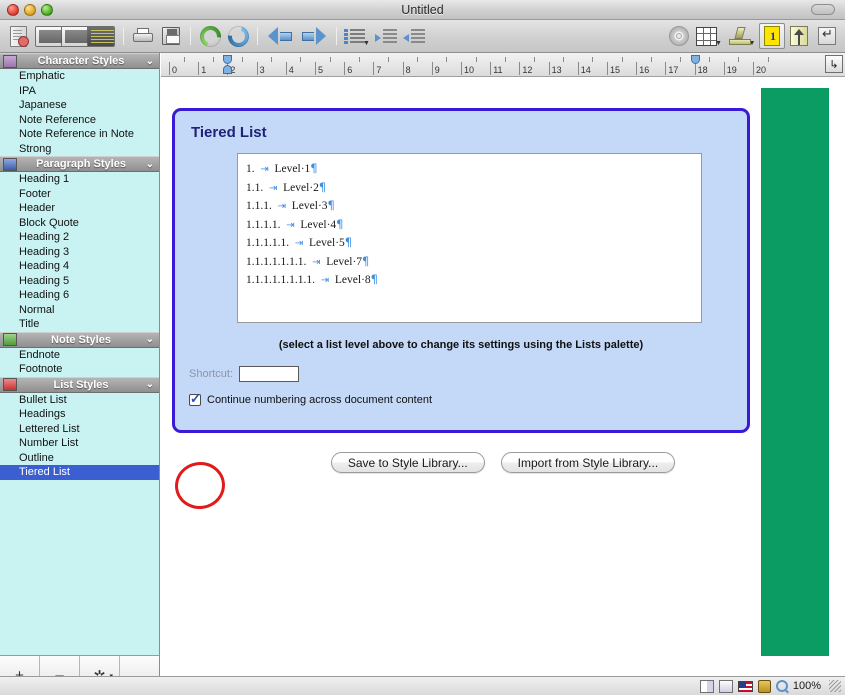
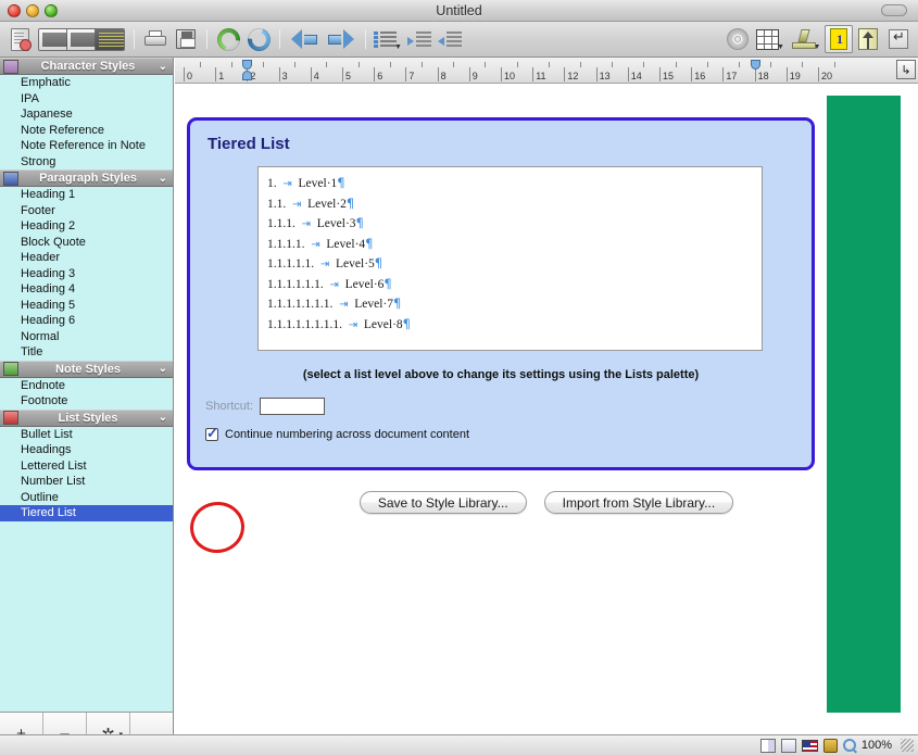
  Untitled
  Character Styles
  ⌄
  Emphatic
  IPA
  Japanese
  Note Reference
  Note Reference in Note
  Strong
  Paragraph Styles
  ⌄
  Heading 1
  Footer
- Header
+ Heading 2
  Block Quote
- Heading 2
+ Header
  Heading 3
  Heading 4
  Heading 5
  Heading 6
  Normal
  Title
  Note Styles
  ⌄
  Endnote
  Footnote
  List Styles
  ⌄
  Bullet List
  Headings
  Lettered List
  Number List
  Outline
  Tiered List
  0
  1
  2
  3
  4
  5
  6
  7
  8
  9
  10
  11
  12
  13
  14
  15
  16
  17
  18
  19
  20
  ↳
  Tiered List
  1. ⇥ Level·1¶
  1.1. ⇥ Level·2¶
  1.1.1. ⇥ Level·3¶
  1.1.1.1. ⇥ Level·4¶
  1.1.1.1.1. ⇥ Level·5¶
+ 1.1.1.1.1.1. ⇥ Level·6¶
  1.1.1.1.1.1.1. ⇥ Level·7¶
  1.1.1.1.1.1.1.1. ⇥ Level·8¶
  (select a list level above to change its settings using the Lists palette)
  Shortcut:
  Continue numbering across document content
  Save to Style Library...
  Import from Style Library...
  100%
